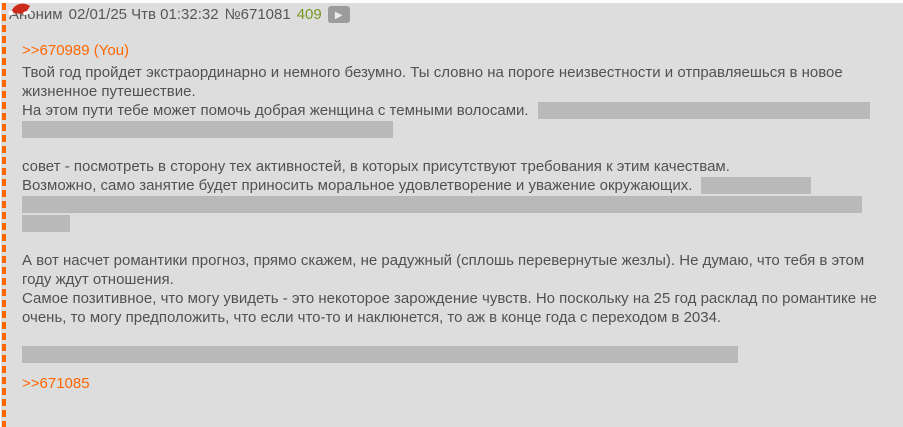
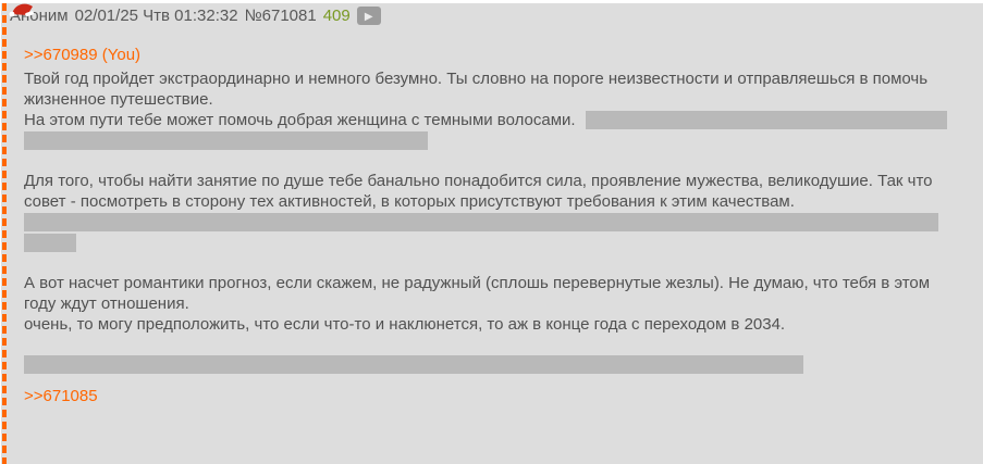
  Аноним 02/01/25 Чтв 01:32:32 №671081 409 ▶
  >>670989 (You)
- Твой год пройдет экстраординарно и немного безумно. Ты словно на пороге неизвестности и отправляешься в новое
+ Твой год пройдет экстраординарно и немного безумно. Ты словно на пороге неизвестности и отправляешься в помочь
  жизненное путешествие.
  На этом пути тебе может помочь добрая женщина с темными волосами.
+ Для того, чтобы найти занятие по душе тебе банально понадобится сила, проявление мужества, великодушие. Так что
  совет - посмотреть в сторону тех активностей, в которых присутствуют требования к этим качествам.
- Возможно, само занятие будет приносить моральное удовлетворение и уважение окружающих.
- А вот насчет романтики прогноз, прямо скажем, не радужный (сплошь перевернутые жезлы). Не думаю, что тебя в этом
+ А вот насчет романтики прогноз, если скажем, не радужный (сплошь перевернутые жезлы). Не думаю, что тебя в этом
  году ждут отношения.
- Самое позитивное, что могу увидеть - это некоторое зарождение чувств. Но поскольку на 25 год расклад по романтике не
  очень, то могу предположить, что если что-то и наклюнется, то аж в конце года с переходом в 2034.
  >>671085
